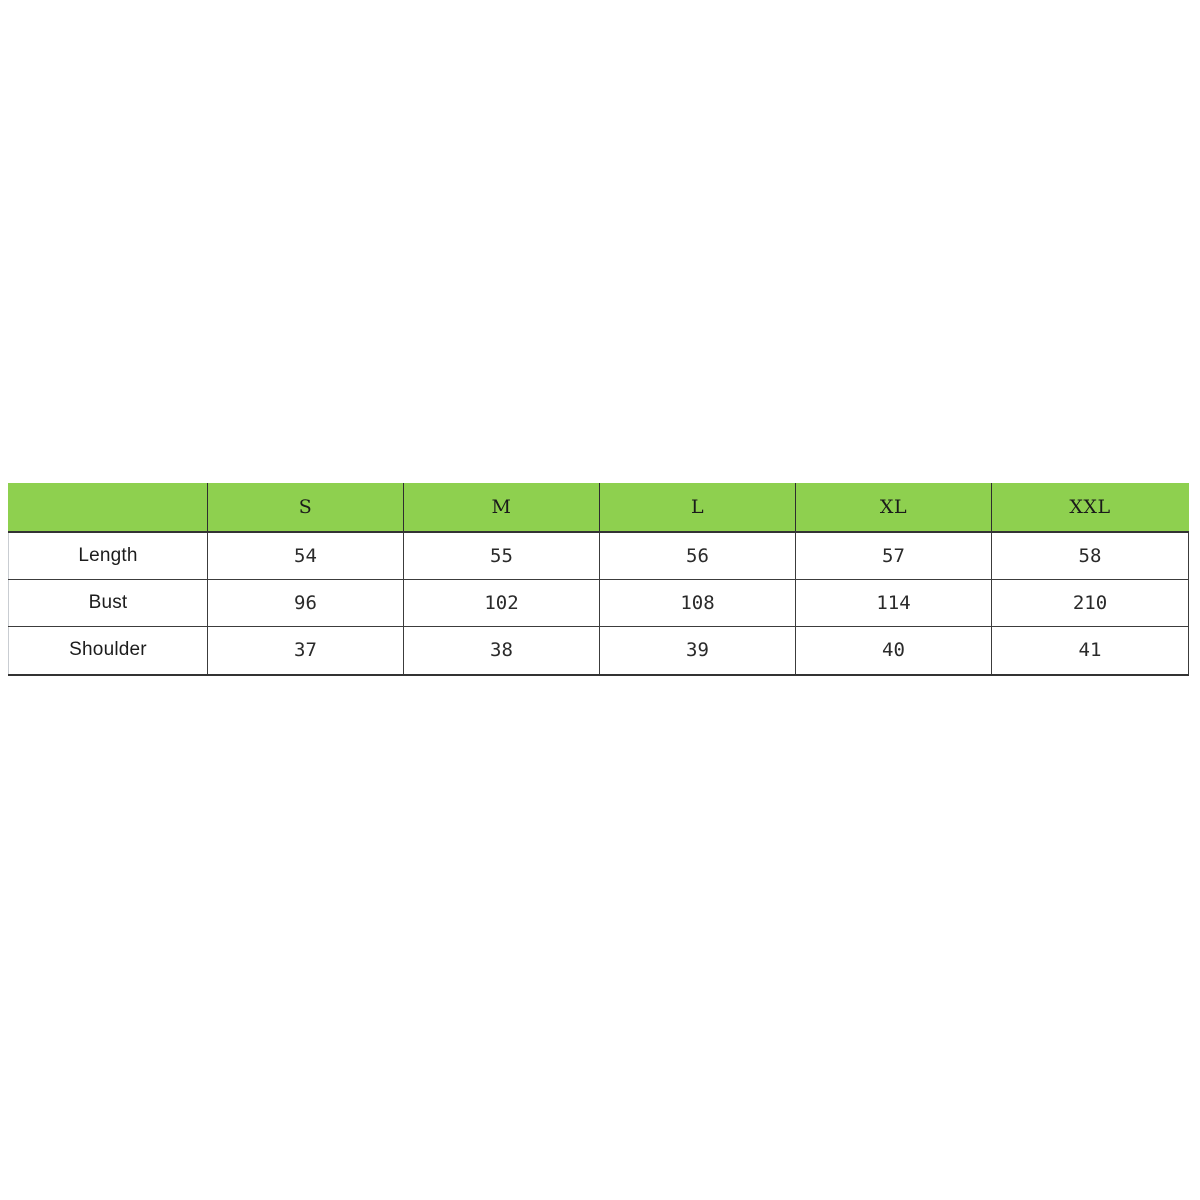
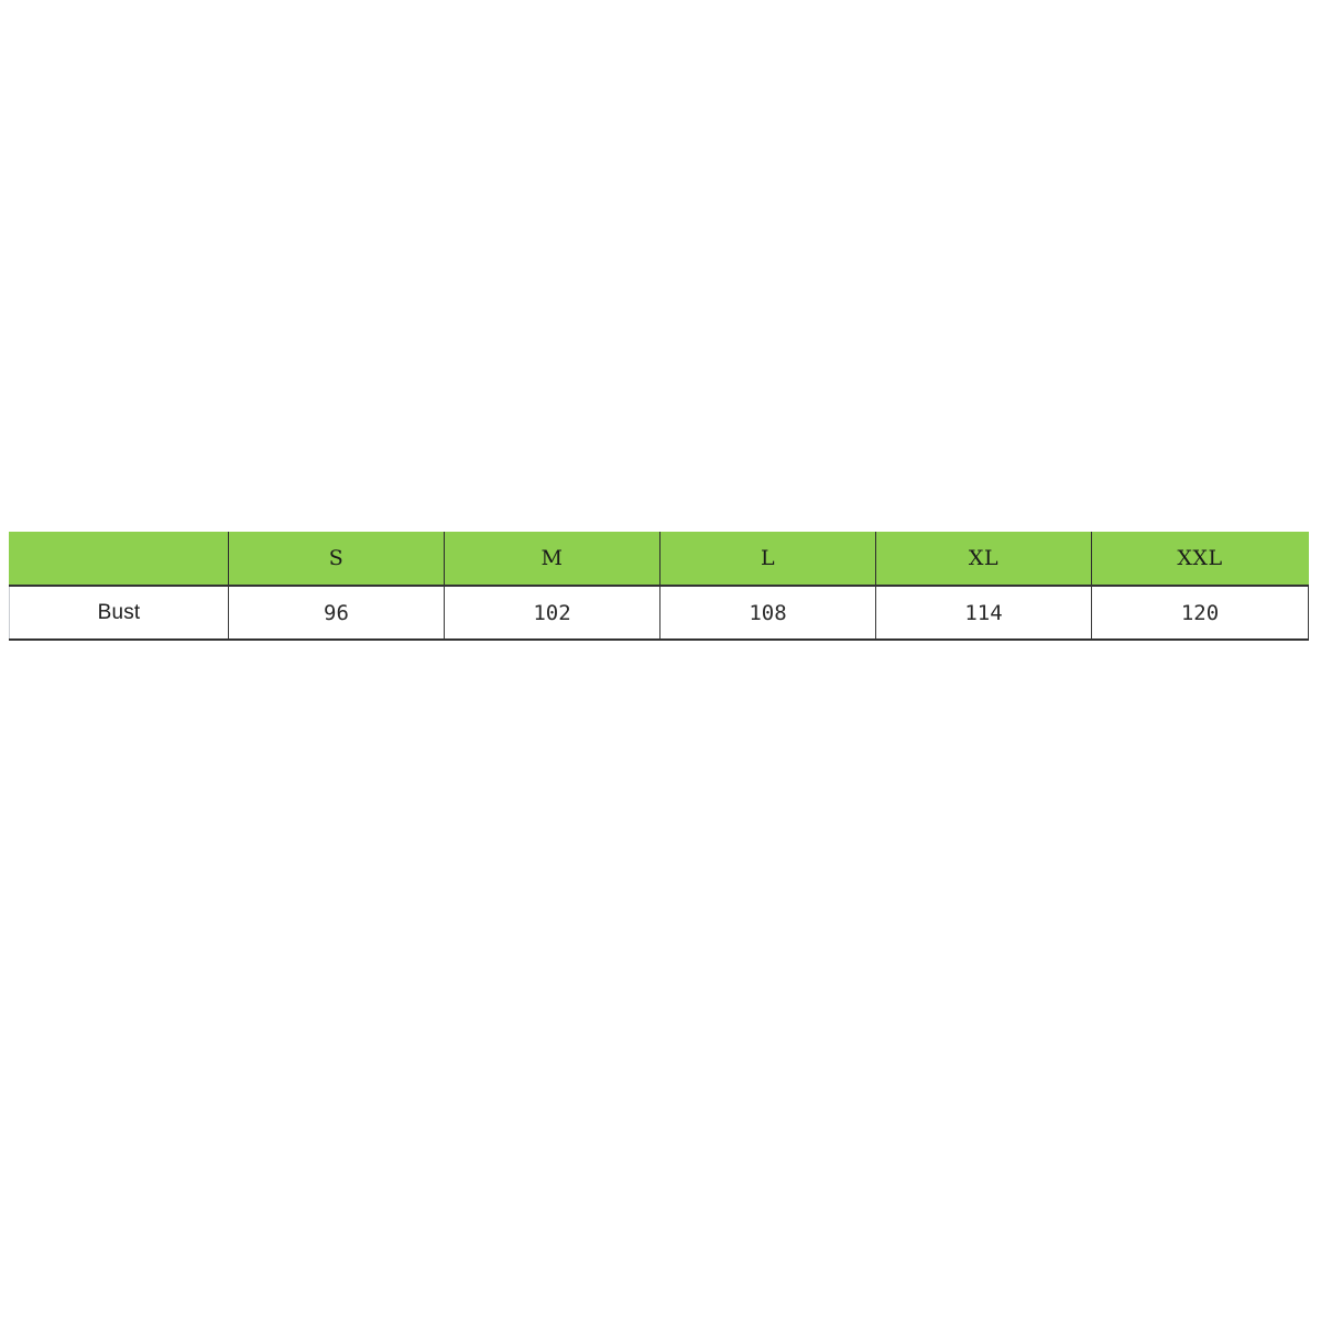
  	S	M	L	XL	XXL
- Length	54	55	56	57	58
- Bust	96	102	108	114	210
+ Bust	96	102	108	114	120
- Shoulder	37	38	39	40	41
